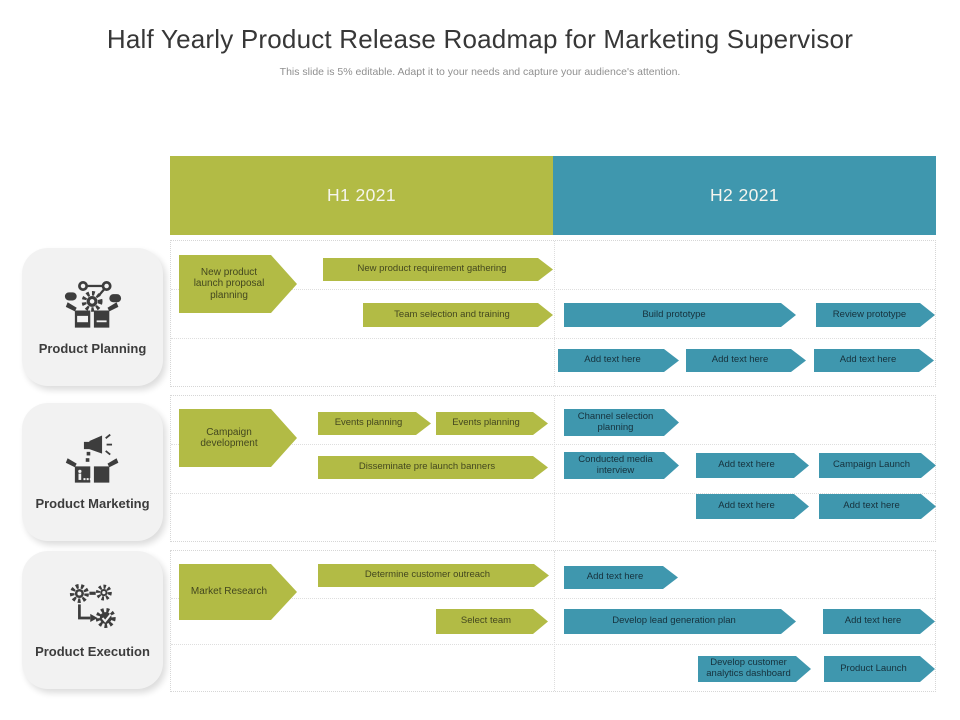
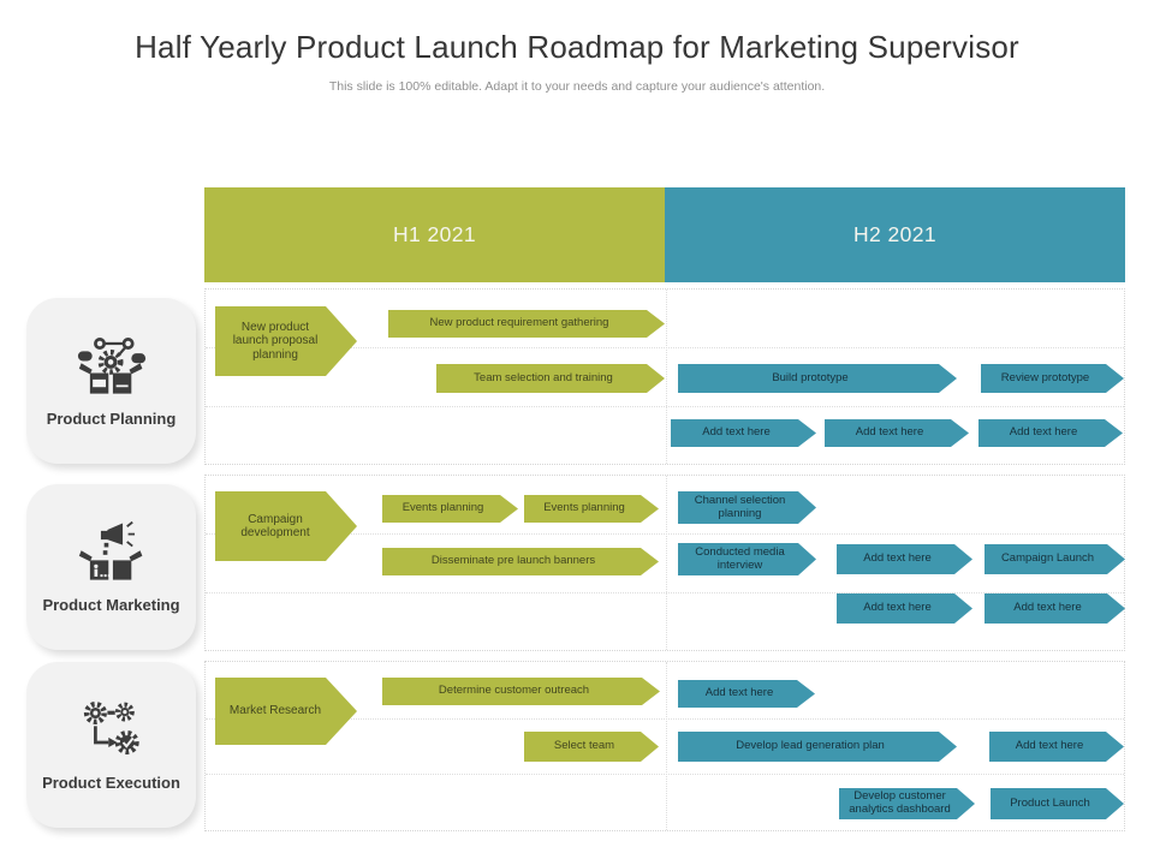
- Half Yearly Product Release Roadmap for Marketing Supervisor
+ Half Yearly Product Launch Roadmap for Marketing Supervisor
- This slide is 5% editable. Adapt it to your needs and capture your audience's attention.
+ This slide is 100% editable. Adapt it to your needs and capture your audience's attention.
  Product Planning
  Product Marketing
  Product Execution
  H1 2021
  H2 2021
  New product launch proposal planning
  New product requirement gathering
  Team selection and training
  Build prototype
  Review prototype
  Add text here
  Add text here
  Add text here
  Campaign development
  Events planning
  Events planning
  Channel selection planning
  Disseminate pre launch banners
  Conducted media interview
  Add text here
  Campaign Launch
  Add text here
  Add text here
  Market Research
  Determine customer outreach
  Add text here
  Select team
  Develop lead generation plan
  Add text here
  Develop customer analytics dashboard
  Product Launch
